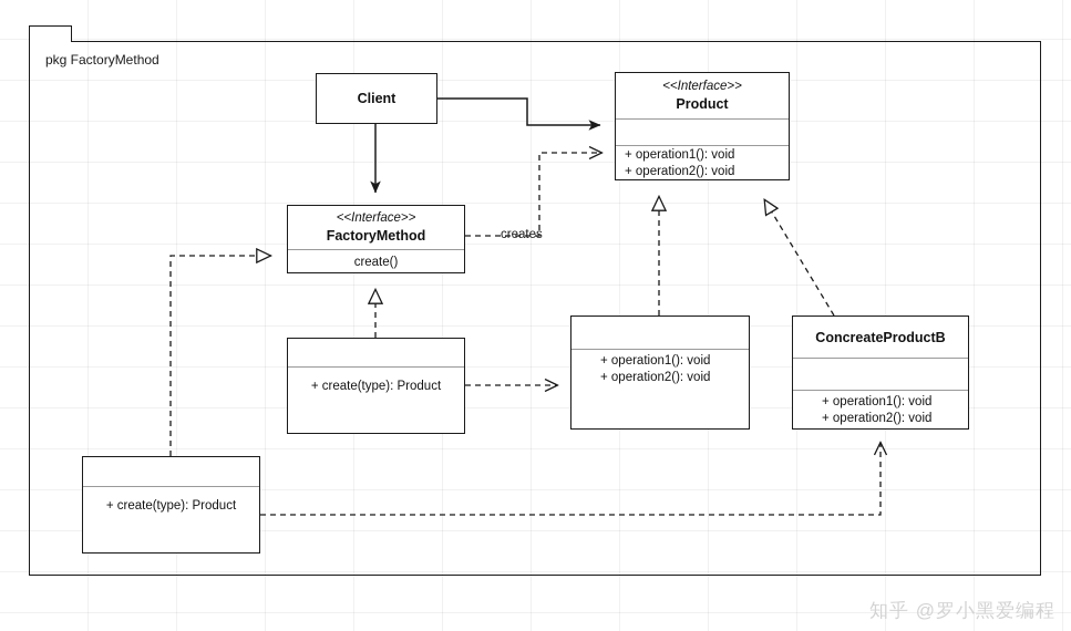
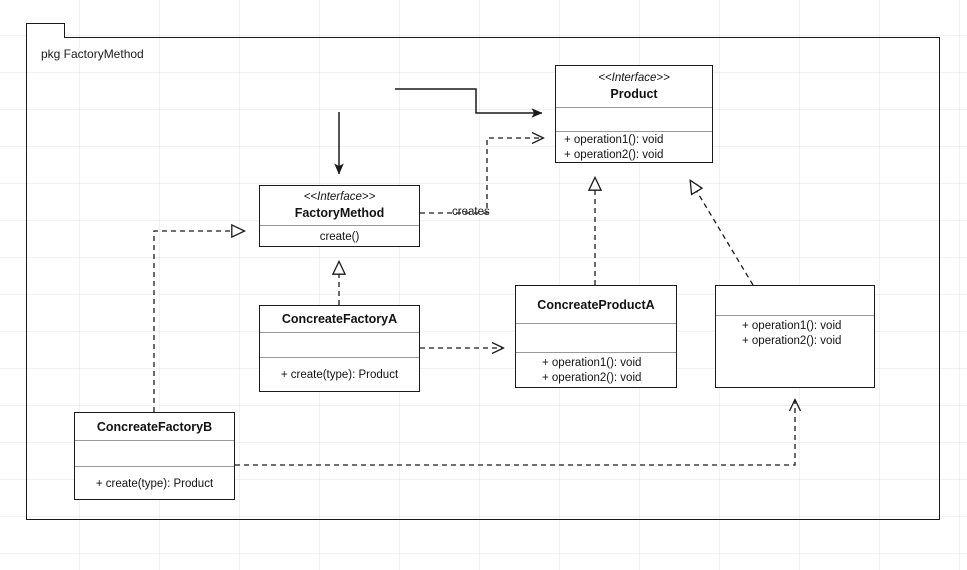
  pkg FactoryMethod
  creates
- Client
  <<Interface>>
  Product
  + operation1(): void
  + operation2(): void
  <<Interface>>
  FactoryMethod
  create()
+ ConcreateFactoryA
  + create(type): Product
+ ConcreateFactoryB
  + create(type): Product
+ ConcreateProductA
  + operation1(): void
  + operation2(): void
- ConcreateProductB
  + operation1(): void
  + operation2(): void
- 知乎 @罗小黑爱编程
